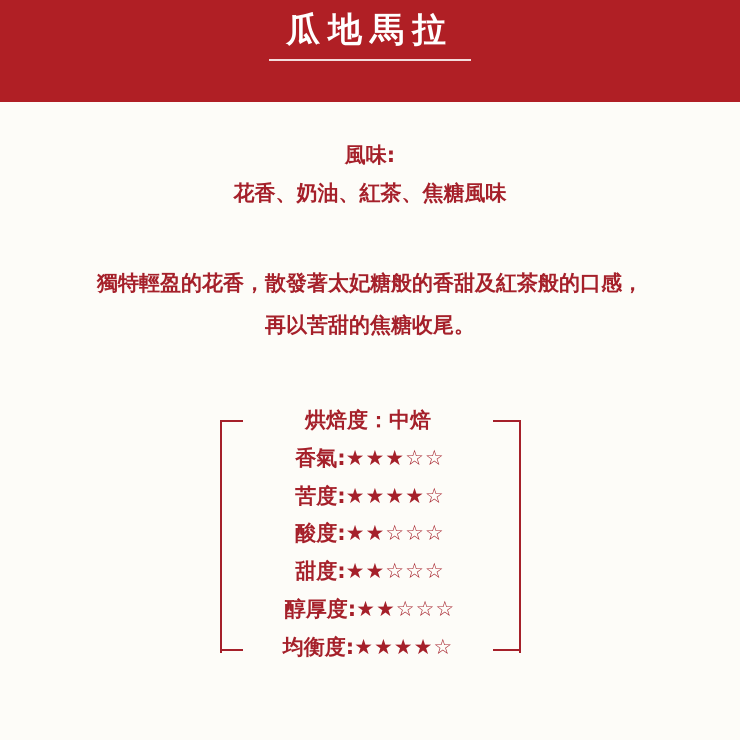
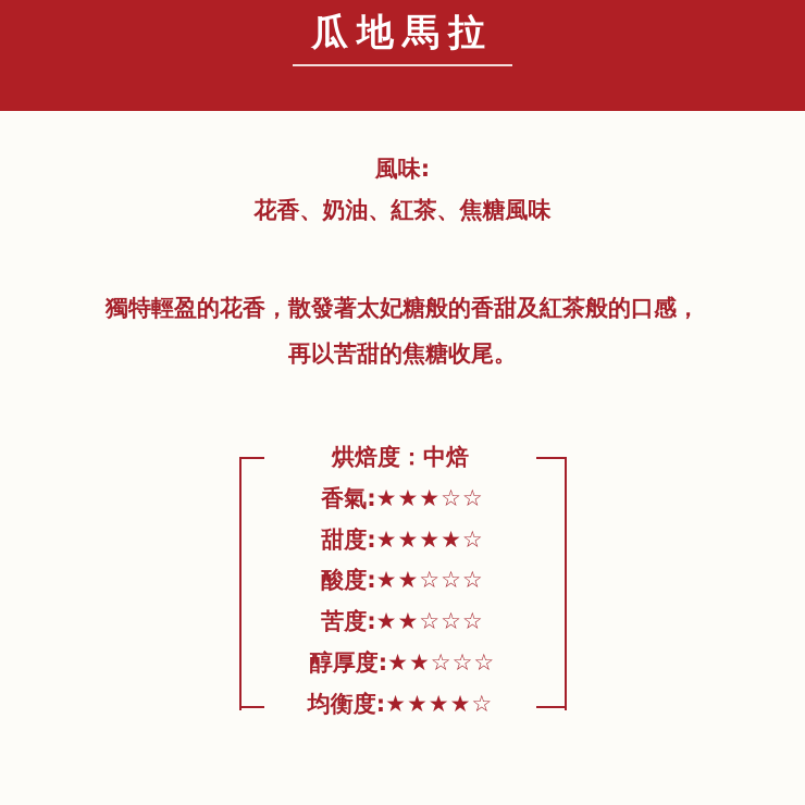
  瓜地馬拉
  風味:
  花香、奶油、紅茶、焦糖風味
  獨特輕盈的花香，散發著太妃糖般的香甜及紅茶般的口感，
  再以苦甜的焦糖收尾。
  烘焙度：中焙
  香氣:★★★☆☆
- 苦度:★★★★☆
+ 甜度:★★★★☆
  酸度:★★☆☆☆
- 甜度:★★☆☆☆
+ 苦度:★★☆☆☆
  醇厚度:★★☆☆☆
  均衡度:★★★★☆
